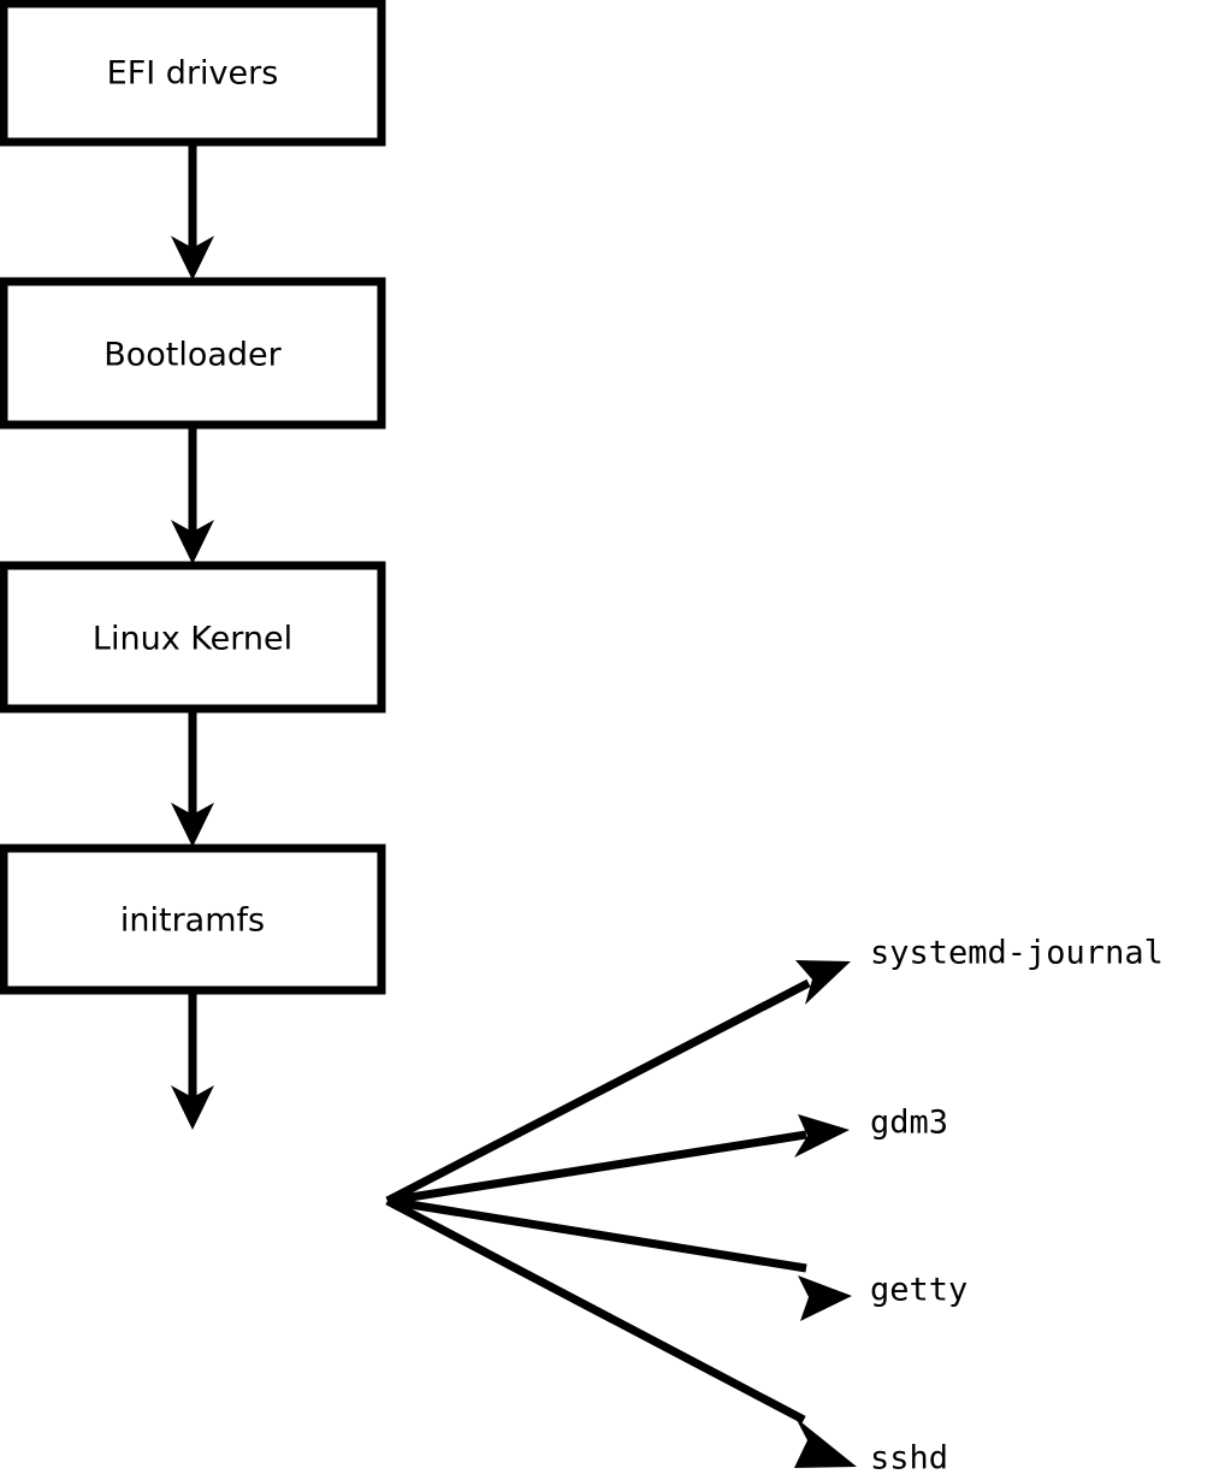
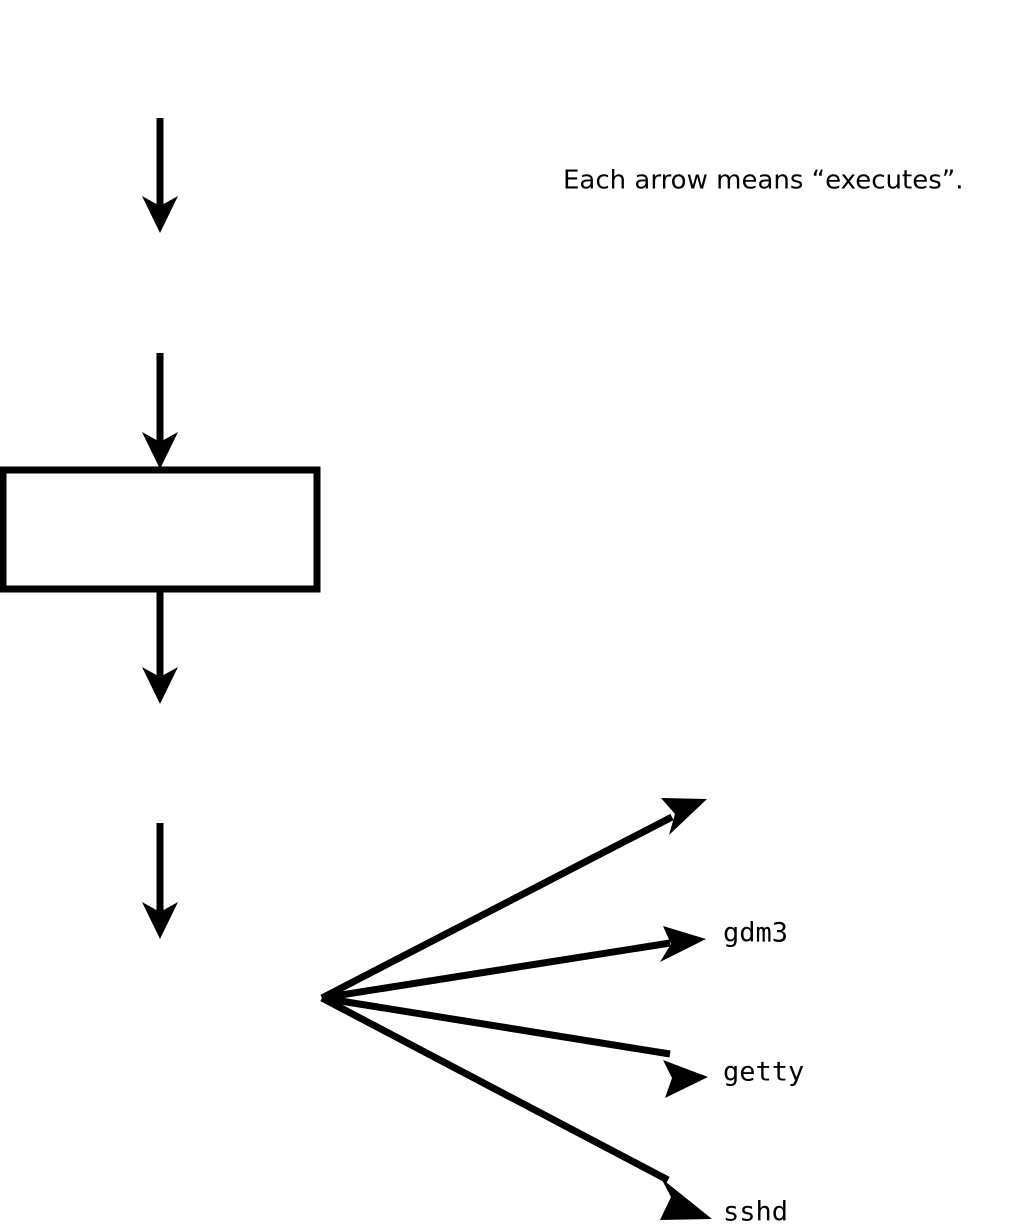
- EFI drivers
- Bootloader
- Linux Kernel
- initramfs
- systemd-journal
  gdm3
  getty
  sshd
+ Each arrow means “executes”.
